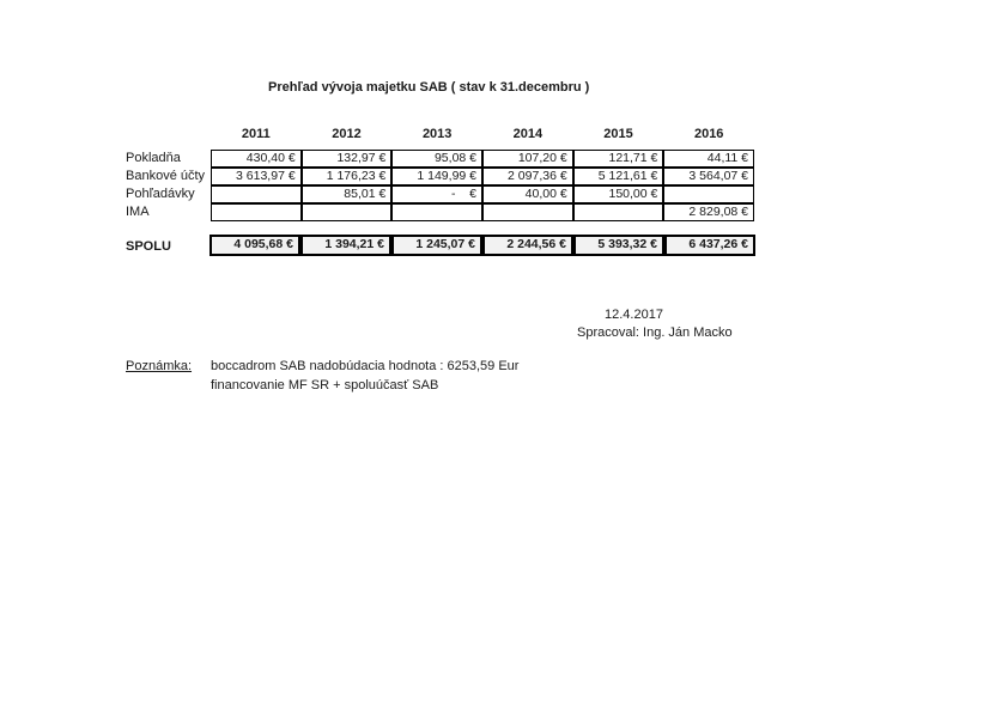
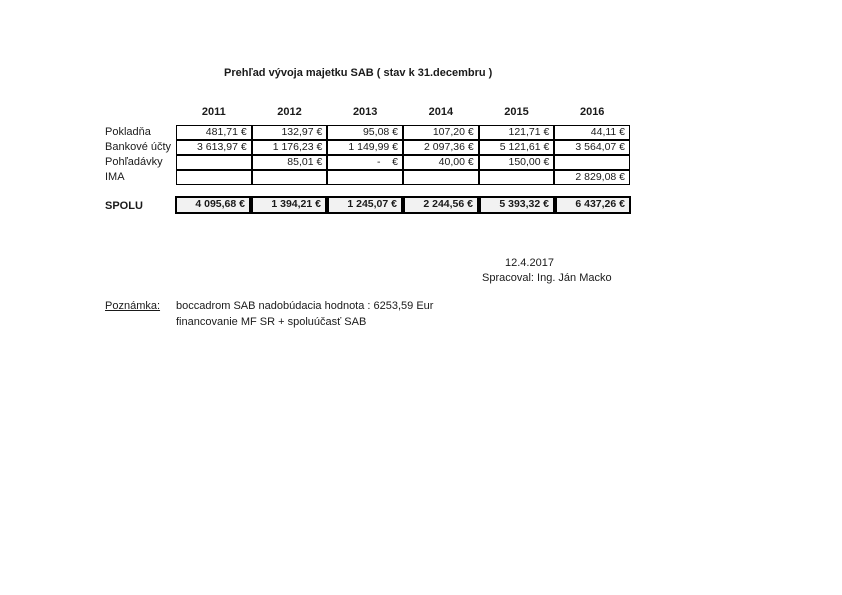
  Prehľad vývoja majetku SAB ( stav k 31.decembru )
  2011
  2012
  2013
  2014
  2015
  2016
  Pokladňa
  Bankové účty
  Pohľadávky
  IMA
- 430,40 €
+ 481,71 €
  132,97 €
  95,08 €
  107,20 €
  121,71 €
  44,11 €
  3 613,97 €
  1 176,23 €
  1 149,99 €
  2 097,36 €
  5 121,61 €
  3 564,07 €
  85,01 €
  - €
  40,00 €
  150,00 €
  2 829,08 €
  SPOLU
  4 095,68 €
  1 394,21 €
  1 245,07 €
  2 244,56 €
  5 393,32 €
  6 437,26 €
  12.4.2017
  Spracoval: Ing. Ján Macko
  Poznámka:
  boccadrom SAB nadobúdacia hodnota : 6253,59 Eur
  financovanie MF SR + spoluúčasť SAB
